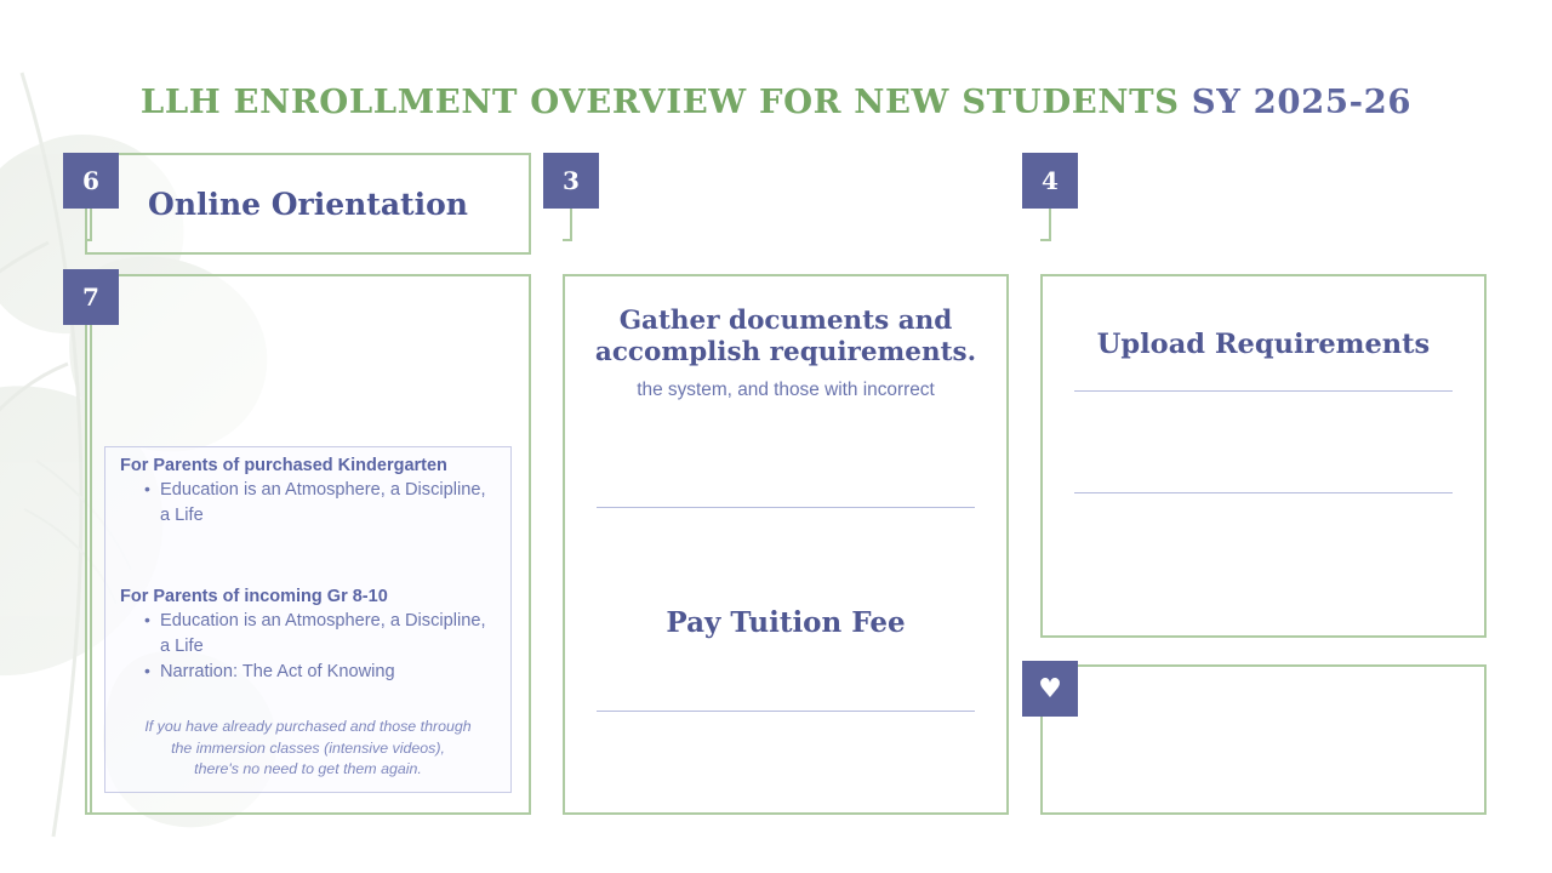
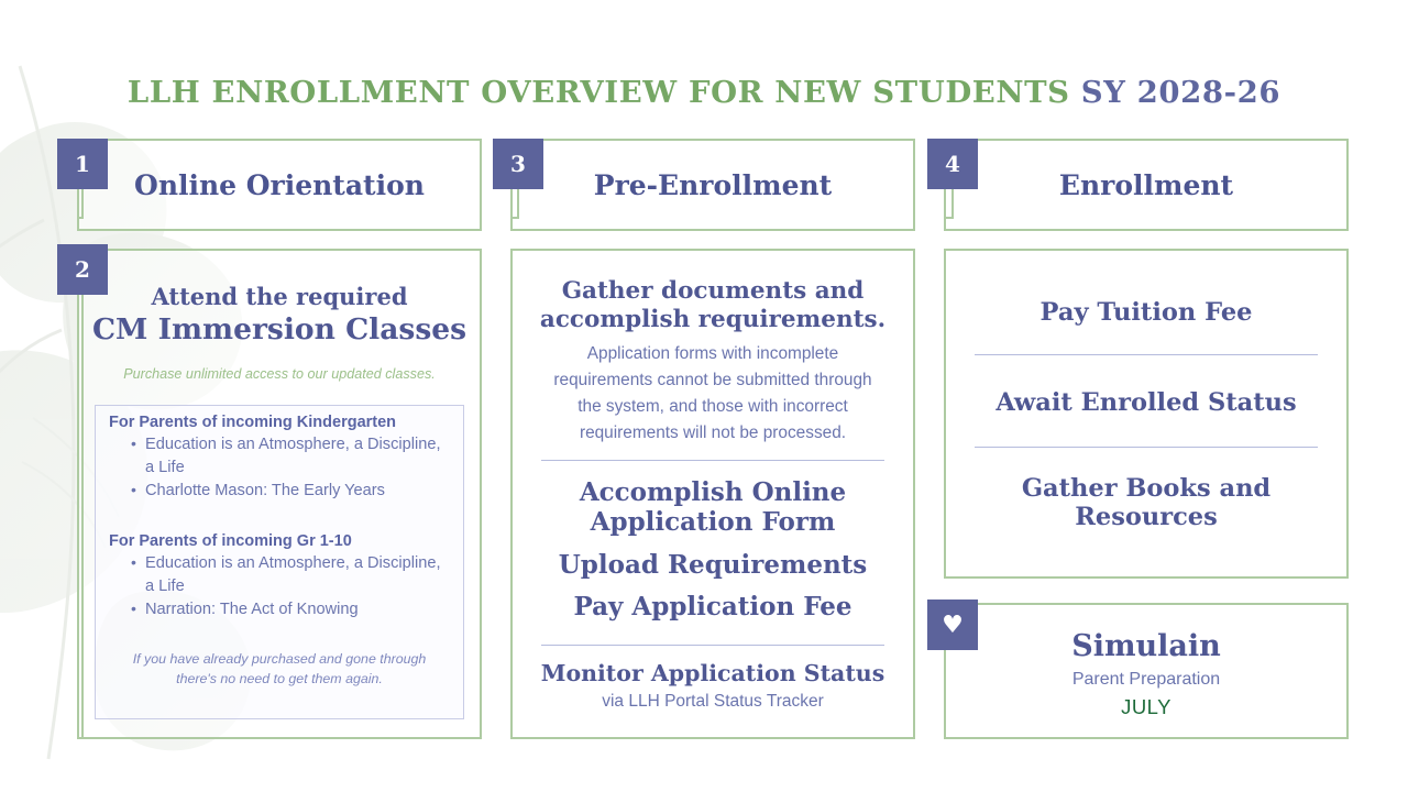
- LLH ENROLLMENT OVERVIEW FOR NEW STUDENTS SY 2025-26
+ LLH ENROLLMENT OVERVIEW FOR NEW STUDENTS SY 2028-26
  Online Orientation
- 6
+ 1
- 7
+ 2
+ Attend the required
+ CM Immersion Classes
+ Purchase unlimited access to our updated classes.
- For Parents of purchased Kindergarten
+ For Parents of incoming Kindergarten
  Education is an Atmosphere, a Discipline, a Life
+ Charlotte Mason: The Early Years
- For Parents of incoming Gr 8-10
+ For Parents of incoming Gr 1-10
  Education is an Atmosphere, a Discipline, a Life
  Narration: The Act of Knowing
- If you have already purchased and those through
+ If you have already purchased and gone through
- the immersion classes (intensive videos),
  there's no need to get them again.
+ Pre-Enrollment
  3
  Gather documents and
  accomplish requirements.
+ Application forms with incomplete
+ requirements cannot be submitted through
  the system, and those with incorrect
+ requirements will not be processed.
+ Accomplish Online Application Form
- Pay Tuition Fee
+ Upload Requirements
+ Pay Application Fee
+ Monitor Application Status
+ via LLH Portal Status Tracker
+ Enrollment
  4
- Upload Requirements
+ Pay Tuition Fee
+ Await Enrolled Status
+ Gather Books and Resources
  ♥
+ Simulain
+ Parent Preparation
+ JULY
